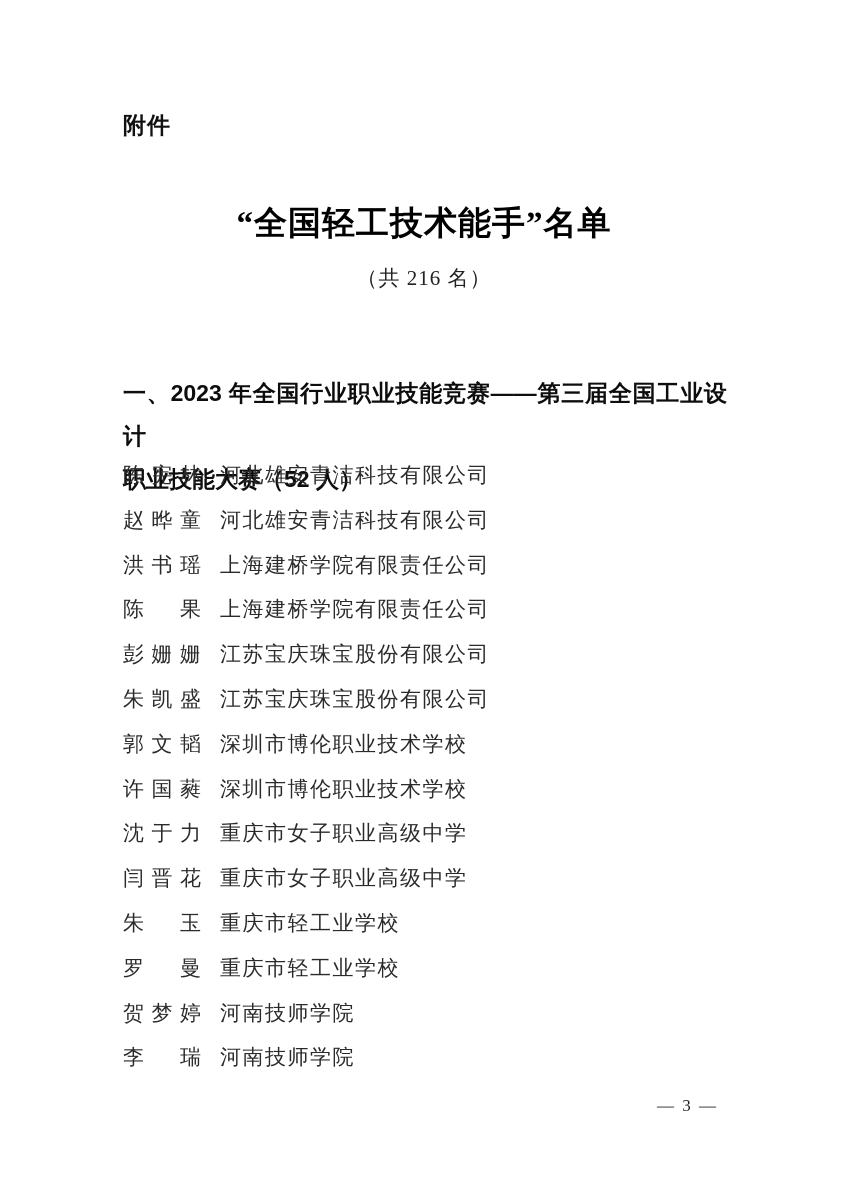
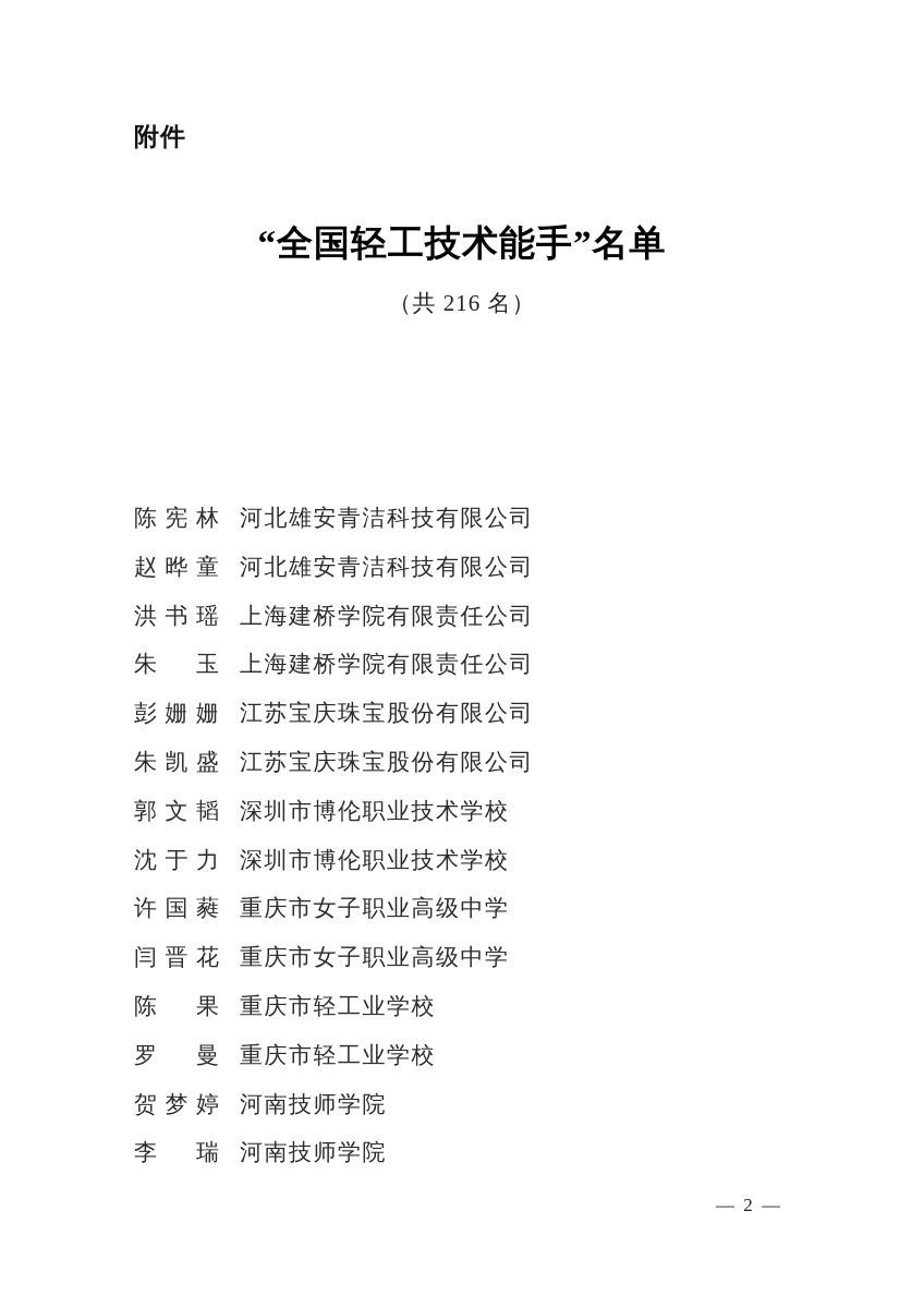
  附件
  “全国轻工技术能手”名单
  （共 216 名）
- 一、2023 年全国行业职业技能竞赛——第三届全国工业设计
- 职业技能大赛（52 人）
  陈宪林
  河北雄安青洁科技有限公司
  赵晔童
  河北雄安青洁科技有限公司
  洪书瑶
  上海建桥学院有限责任公司
- 陈 果
+ 朱 玉
  上海建桥学院有限责任公司
  彭姗姗
  江苏宝庆珠宝股份有限公司
  朱凯盛
  江苏宝庆珠宝股份有限公司
  郭文韬
  深圳市博伦职业技术学校
- 许国蕤
+ 沈于力
  深圳市博伦职业技术学校
- 沈于力
+ 许国蕤
  重庆市女子职业高级中学
  闫晋花
  重庆市女子职业高级中学
- 朱 玉
+ 陈 果
  重庆市轻工业学校
  罗 曼
  重庆市轻工业学校
  贺梦婷
  河南技师学院
  李 瑞
  河南技师学院
- — 3 —
+ — 2 —
